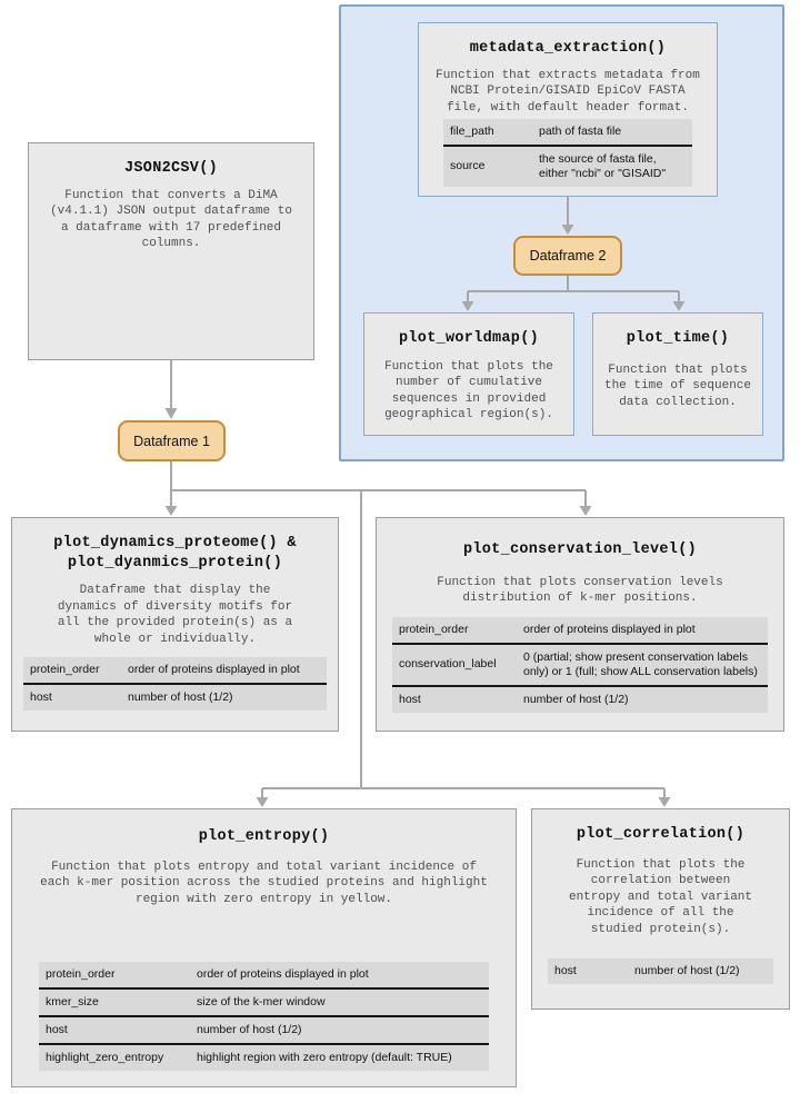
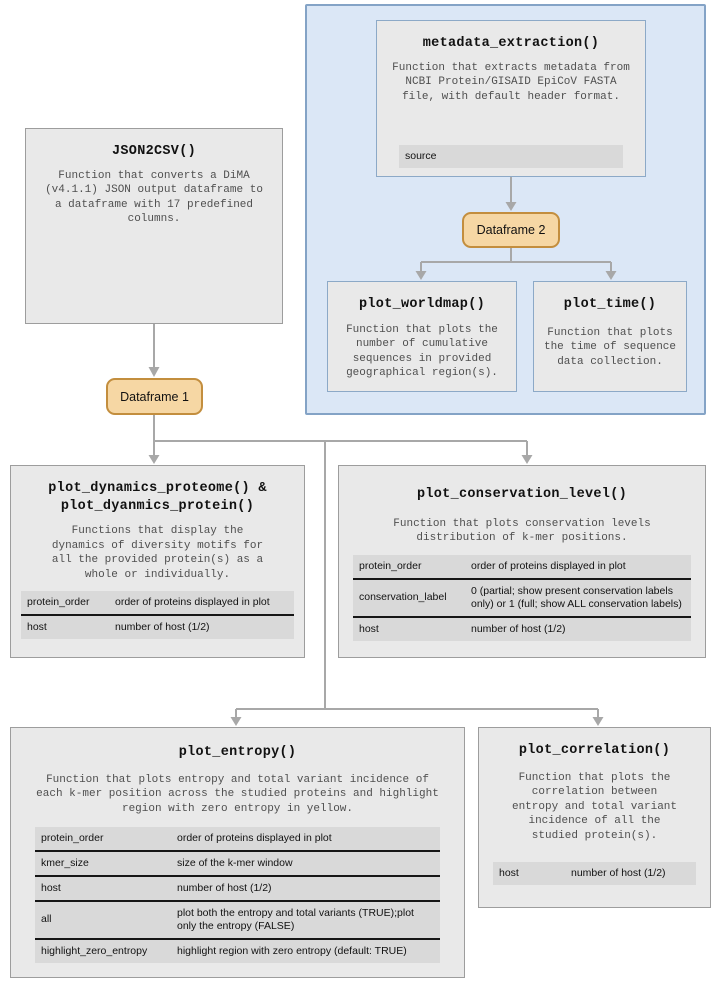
  metadata_extraction()
  Function that extracts metadata from NCBI Protein/GISAID EpiCoV FASTA file, with default header format.
- file_path
- path of fasta file
  source
- the source of fasta file, either "ncbi" or "GISAID"
  Dataframe 2
  plot_worldmap()
  Function that plots the number of cumulative sequences in provided geographical region(s).
  plot_time()
  Function that plots the time of sequence data collection.
  JSON2CSV()
  Function that converts a DiMA (v4.1.1) JSON output dataframe to a dataframe with 17 predefined columns.
  Dataframe 1
  plot_dynamics_proteome() & plot_dyanmics_protein()
- Dataframe that display the dynamics of diversity motifs for all the provided protein(s) as a whole or individually.
+ Functions that display the dynamics of diversity motifs for all the provided protein(s) as a whole or individually.
  protein_order
  order of proteins displayed in plot
  host
  number of host (1/2)
  plot_conservation_level()
  Function that plots conservation levels distribution of k-mer positions.
  protein_order
  order of proteins displayed in plot
  conservation_label
  0 (partial; show present conservation labels only) or 1 (full; show ALL conservation labels)
  host
  number of host (1/2)
  plot_entropy()
  Function that plots entropy and total variant incidence of each k-mer position across the studied proteins and highlight region with zero entropy in yellow.
  protein_order
  order of proteins displayed in plot
  kmer_size
  size of the k-mer window
  host
  number of host (1/2)
+ all
+ plot both the entropy and total variants (TRUE);plot only the entropy (FALSE)
  highlight_zero_entropy
  highlight region with zero entropy (default: TRUE)
  plot_correlation()
  Function that plots the correlation between entropy and total variant incidence of all the studied protein(s).
  host
  number of host (1/2)
